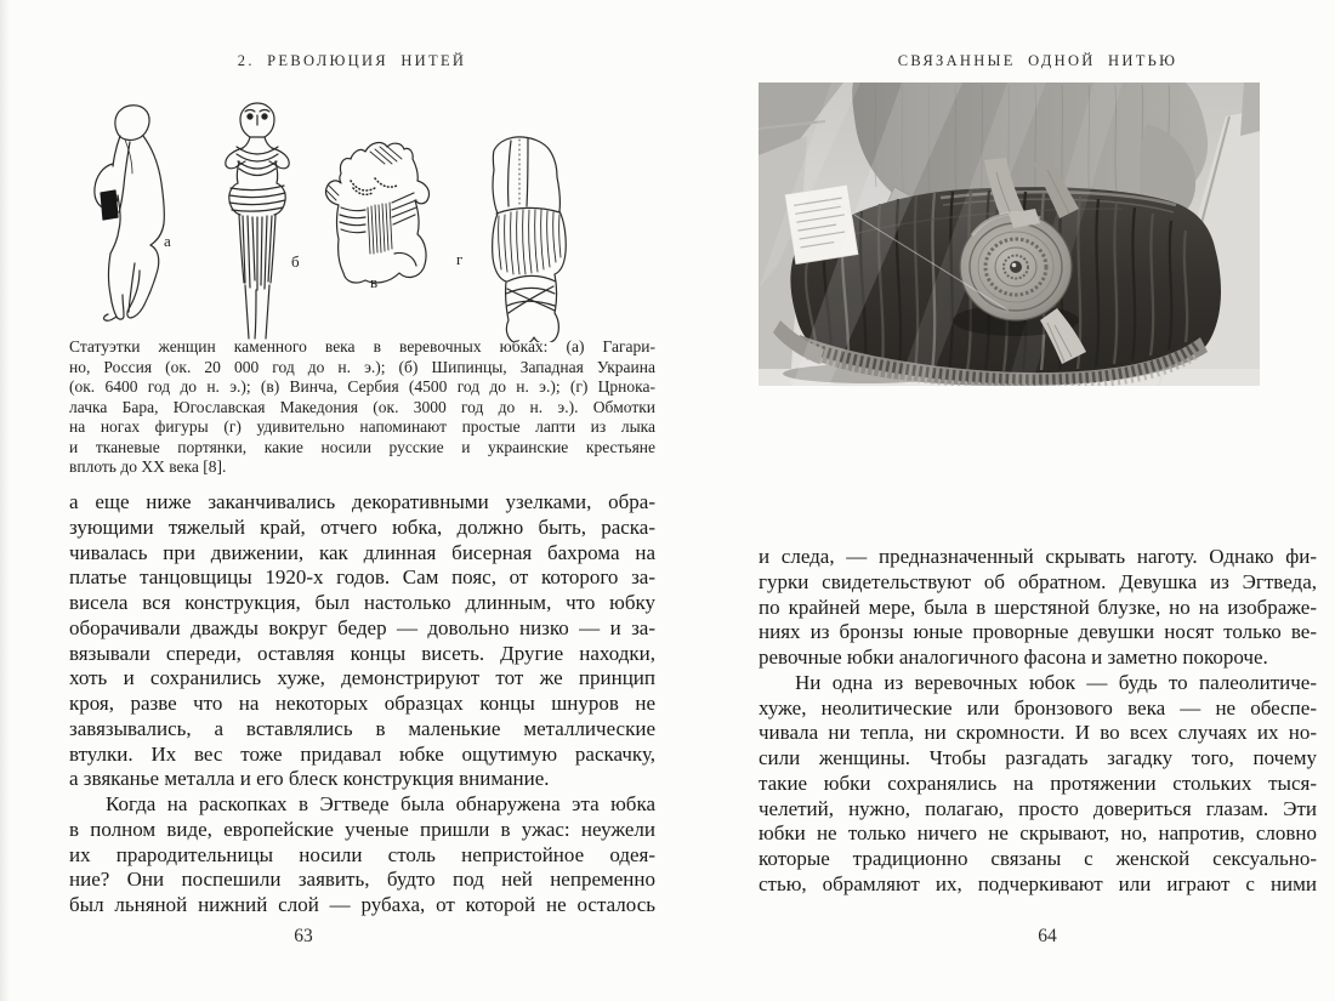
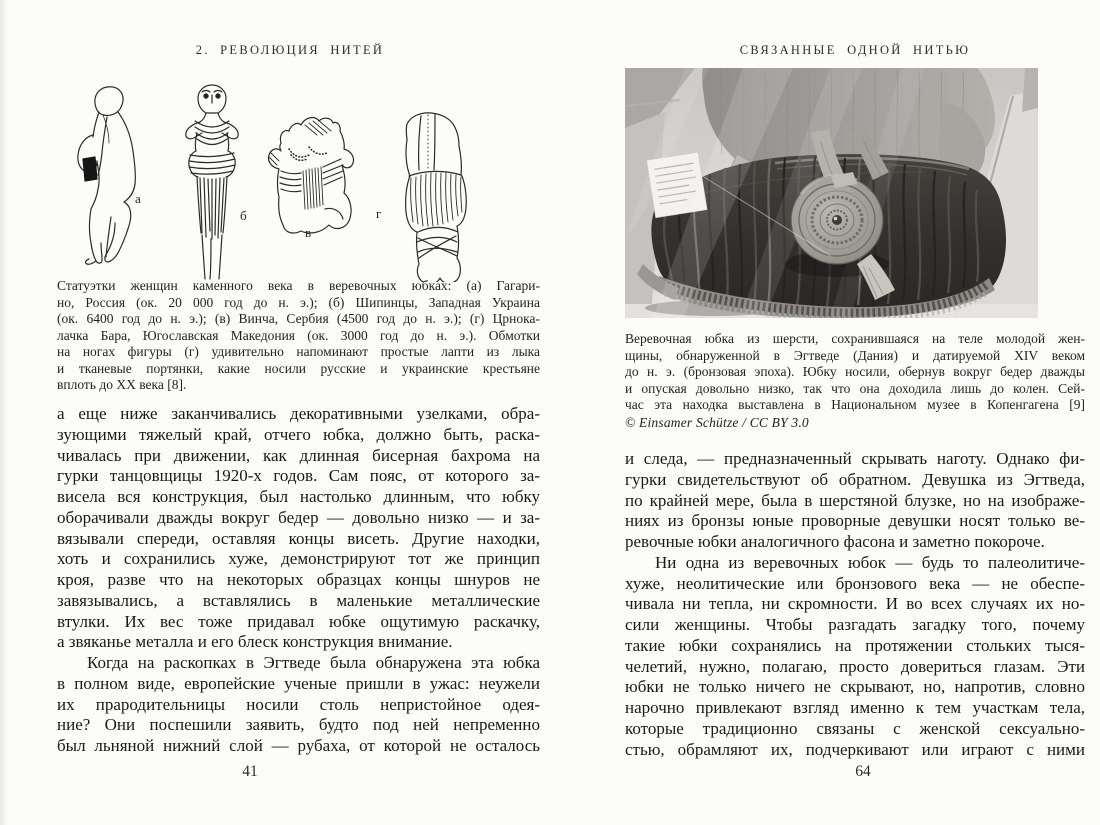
  2. РЕВОЛЮЦИЯ НИТЕЙ
  а
  б
  в
  г
  Статуэтки женщин каменного века в веревочных юбках: (а) Гагари-
  но, Россия (ок. 20 000 год до н. э.); (б) Шипинцы, Западная Украина
  (ок. 6400 год до н. э.); (в) Винча, Сербия (4500 год до н. э.); (г) Црнока-
  лачка Бара, Югославская Македония (ок. 3000 год до н. э.). Обмотки
  на ногах фигуры (г) удивительно напоминают простые лапти из лыка
  и тканевые портянки, какие носили русские и украинские крестьяне
  вплоть до XX века [8].
  а еще ниже заканчивались декоративными узелками, обра-
  зующими тяжелый край, отчего юбка, должно быть, раска-
  чивалась при движении, как длинная бисерная бахрома на
- платье танцовщицы 1920-х годов. Сам пояс, от которого за-
+ гурки танцовщицы 1920-х годов. Сам пояс, от которого за-
  висела вся конструкция, был настолько длинным, что юбку
  оборачивали дважды вокруг бедер — довольно низко — и за-
  вязывали спереди, оставляя концы висеть. Другие находки,
  хоть и сохранились хуже, демонстрируют тот же принцип
  кроя, разве что на некоторых образцах концы шнуров не
  завязывались, а вставлялись в маленькие металлические
  втулки. Их вес тоже придавал юбке ощутимую раскачку,
  а звяканье металла и его блеск конструкция внимание.
  Когда на раскопках в Эгтведе была обнаружена эта юбка
  в полном виде, европейские ученые пришли в ужас: неужели
  их прародительницы носили столь непристойное одея-
  ние? Они поспешили заявить, будто под ней непременно
  был льняной нижний слой — рубаха, от которой не осталось
- 63
+ 41
  СВЯЗАННЫЕ ОДНОЙ НИТЬЮ
+ Веревочная юбка из шерсти, сохранившаяся на теле молодой жен-
+ щины, обнаруженной в Эгтведе (Дания) и датируемой XIV веком
+ до н. э. (бронзовая эпоха). Юбку носили, обернув вокруг бедер дважды
+ и опуская довольно низко, так что она доходила лишь до колен. Сей-
+ час эта находка выставлена в Национальном музее в Копенгагена [9]
+ © Einsamer Schütze / CC BY 3.0
  и следа, — предназначенный скрывать наготу. Однако фи-
  гурки свидетельствуют об обратном. Девушка из Эгтведа,
  по крайней мере, была в шерстяной блузке, но на изображе-
  ниях из бронзы юные проворные девушки носят только ве-
  ревочные юбки аналогичного фасона и заметно покороче.
  Ни одна из веревочных юбок — будь то палеолитиче-
  хуже, неолитические или бронзового века — не обеспе-
  чивала ни тепла, ни скромности. И во всех случаях их но-
  сили женщины. Чтобы разгадать загадку того, почему
  такие юбки сохранялись на протяжении стольких тыся-
  челетий, нужно, полагаю, просто довериться глазам. Эти
  юбки не только ничего не скрывают, но, напротив, словно
+ нарочно привлекают взгляд именно к тем участкам тела,
  которые традиционно связаны с женской сексуально-
  стью, обрамляют их, подчеркивают или играют с ними
  64
